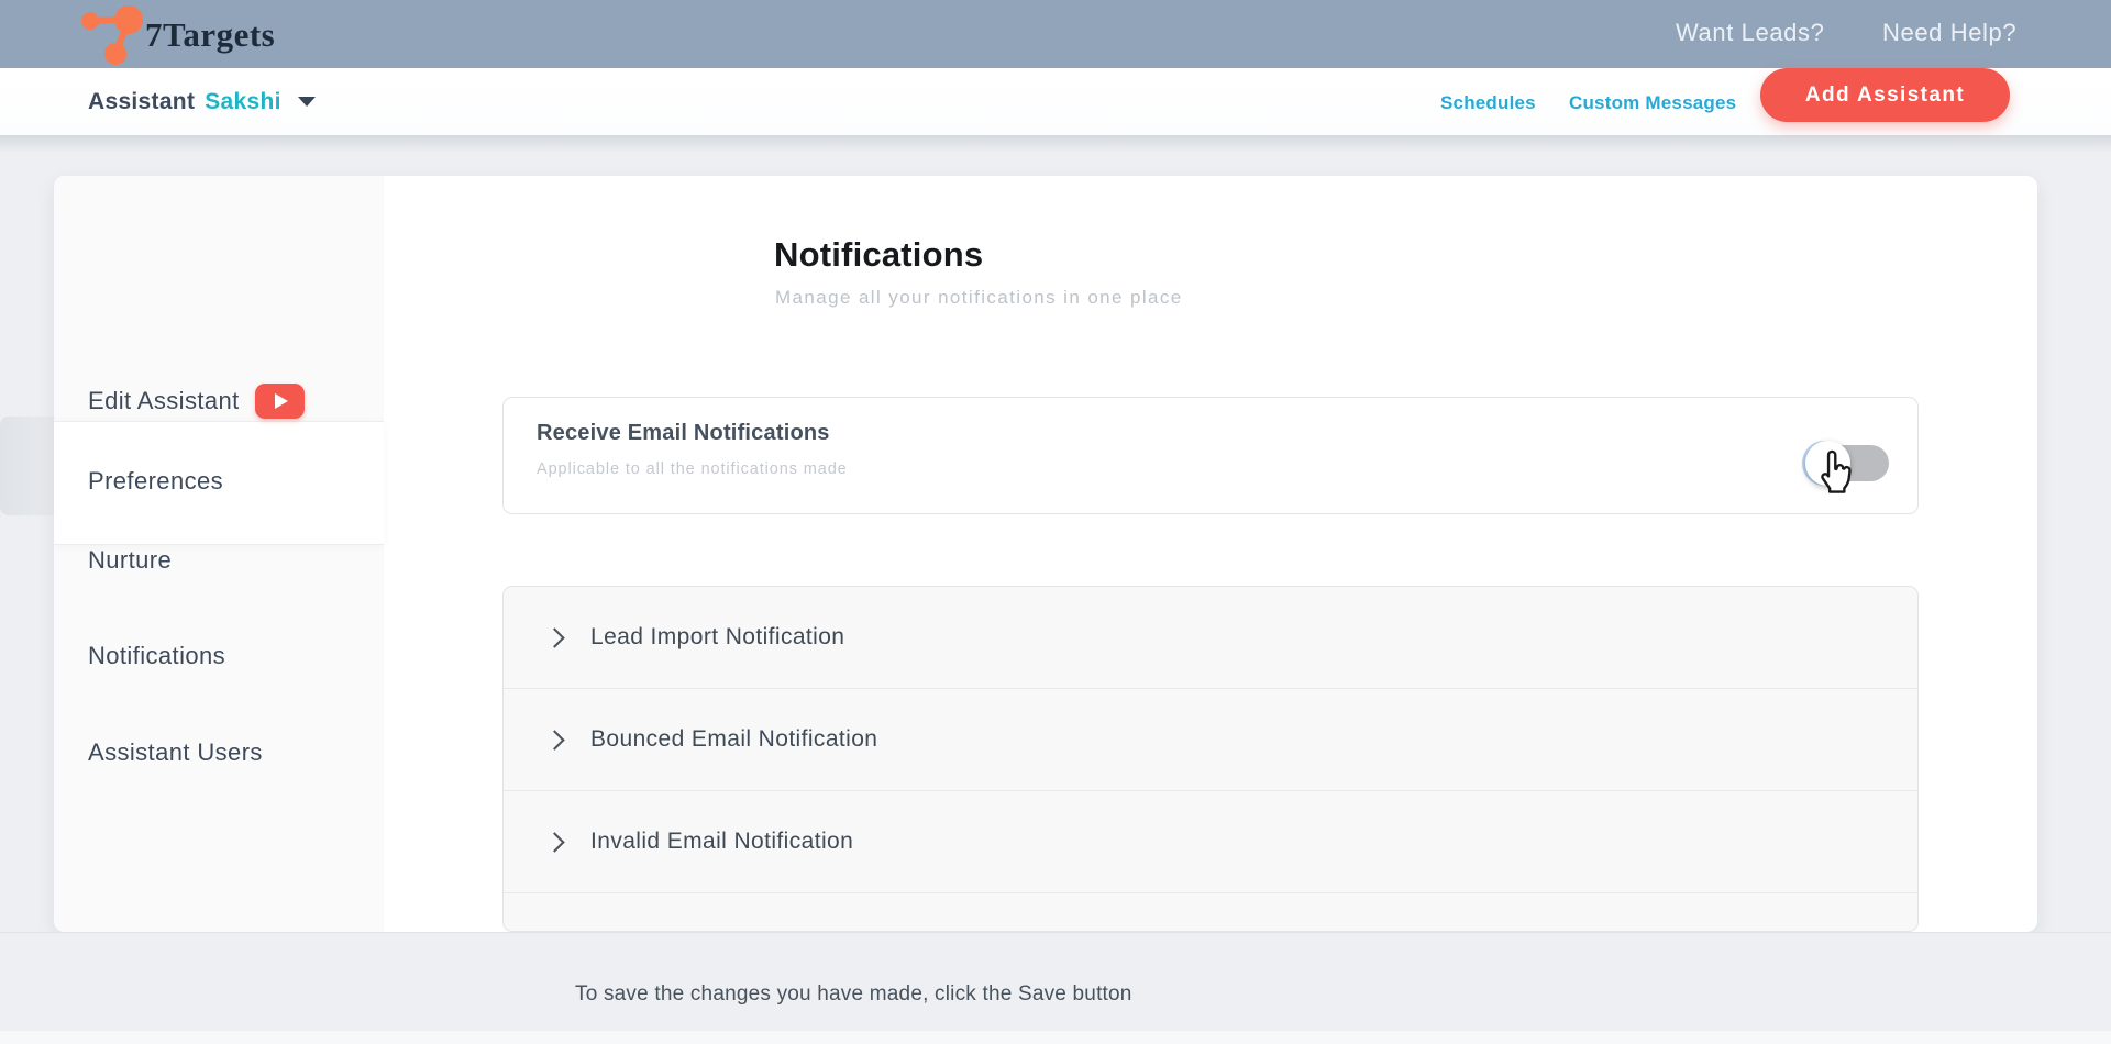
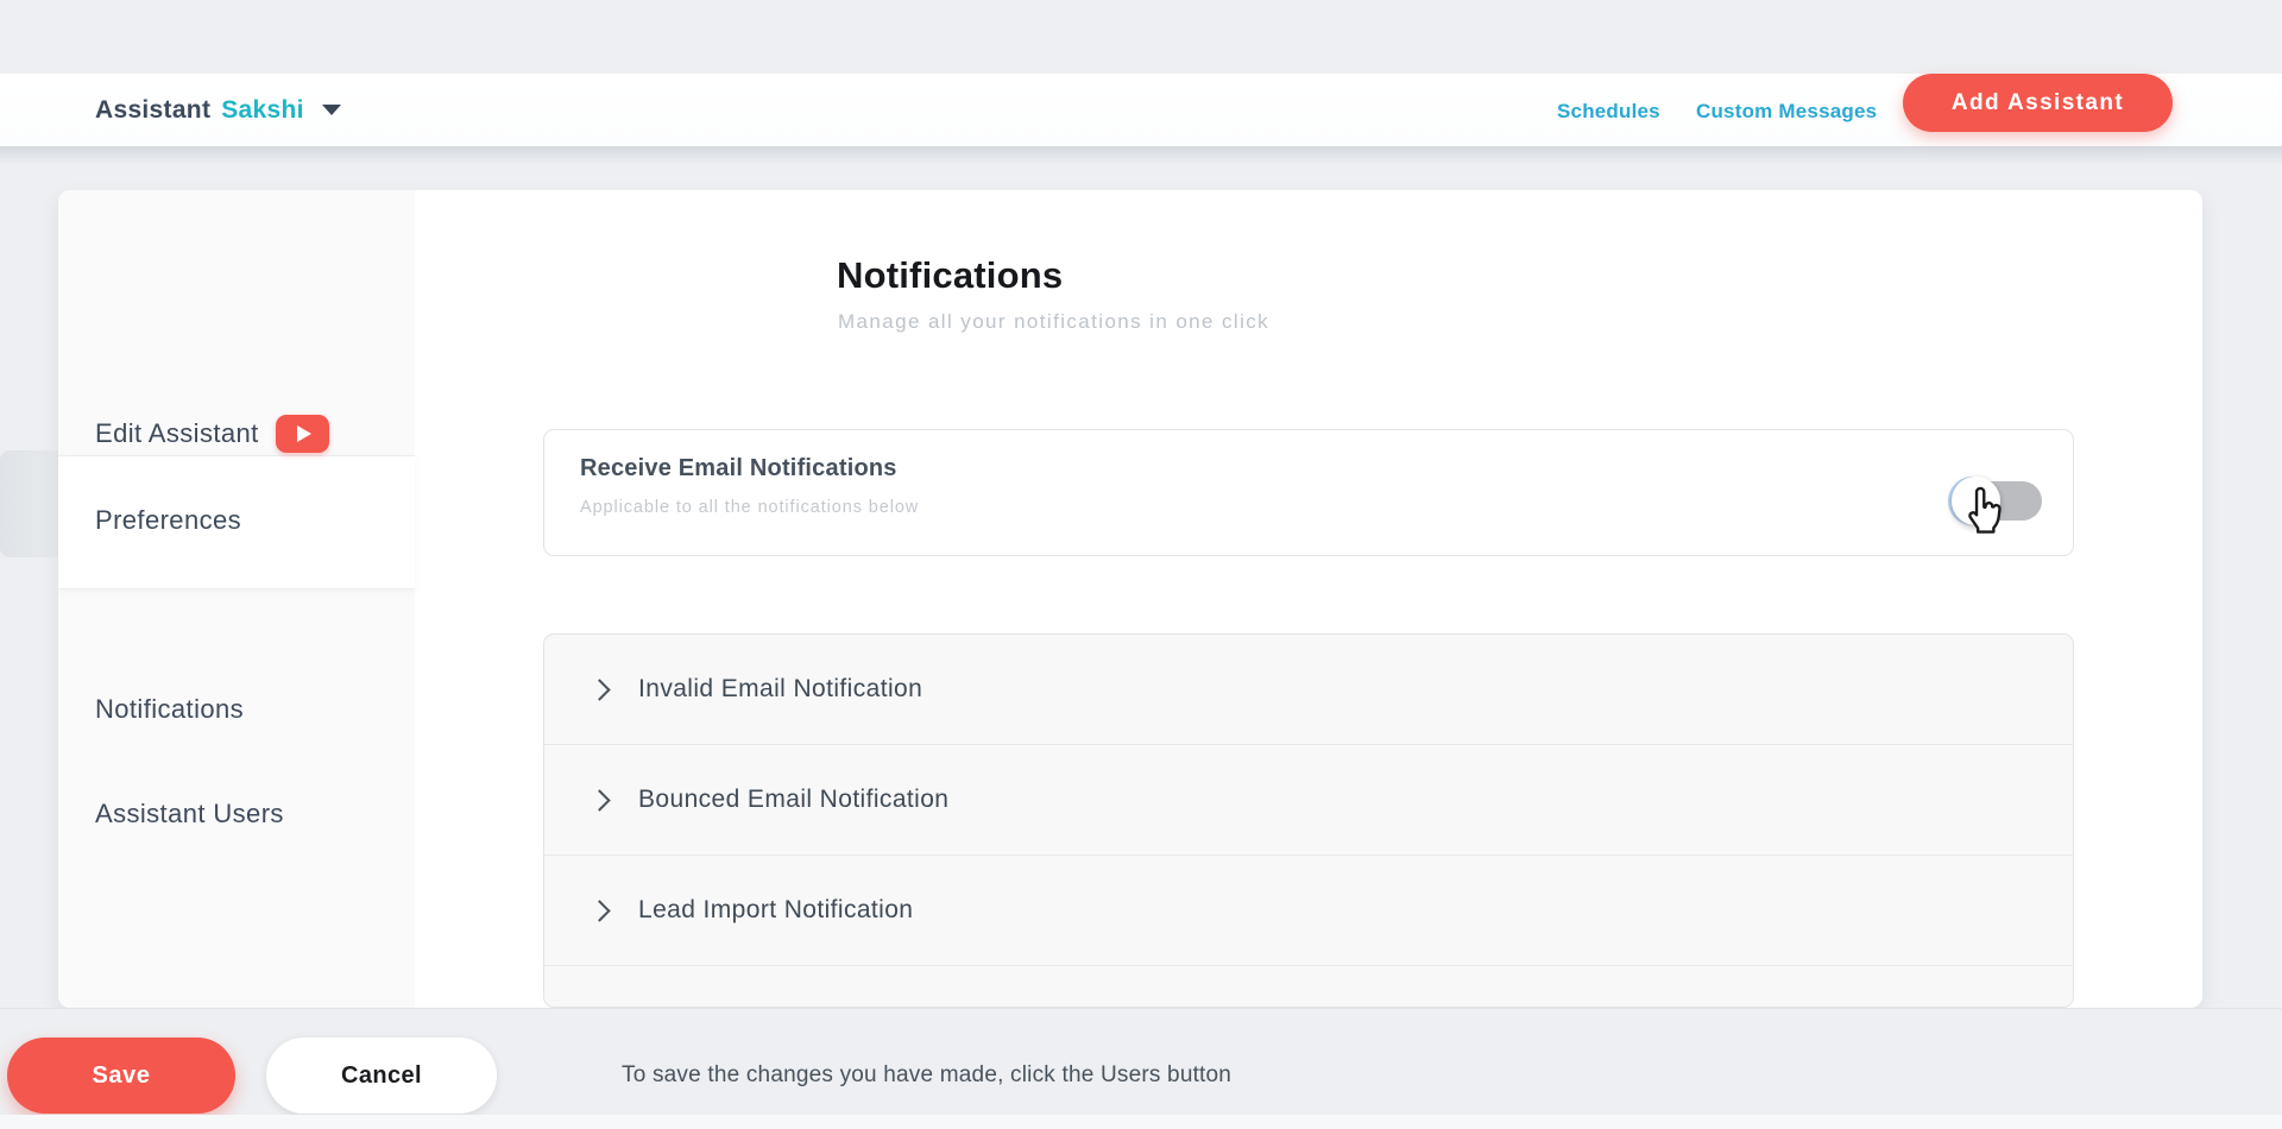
- 7Targets
- Want Leads?
- Need Help?
  Assistant
  Sakshi
  Schedules
  Custom Messages
  Add Assistant
  Edit Assistant
  Preferences
- Nurture
  Notifications
  Assistant Users
  Notifications
- Manage all your notifications in one place
+ Manage all your notifications in one click
  Receive Email Notifications
- Applicable to all the notifications made
+ Applicable to all the notifications below
- Lead Import Notification
+ Invalid Email Notification
  Bounced Email Notification
- Invalid Email Notification
+ Lead Import Notification
+ Save
+ Cancel
- To save the changes you have made, click the Save button
+ To save the changes you have made, click the Users button
